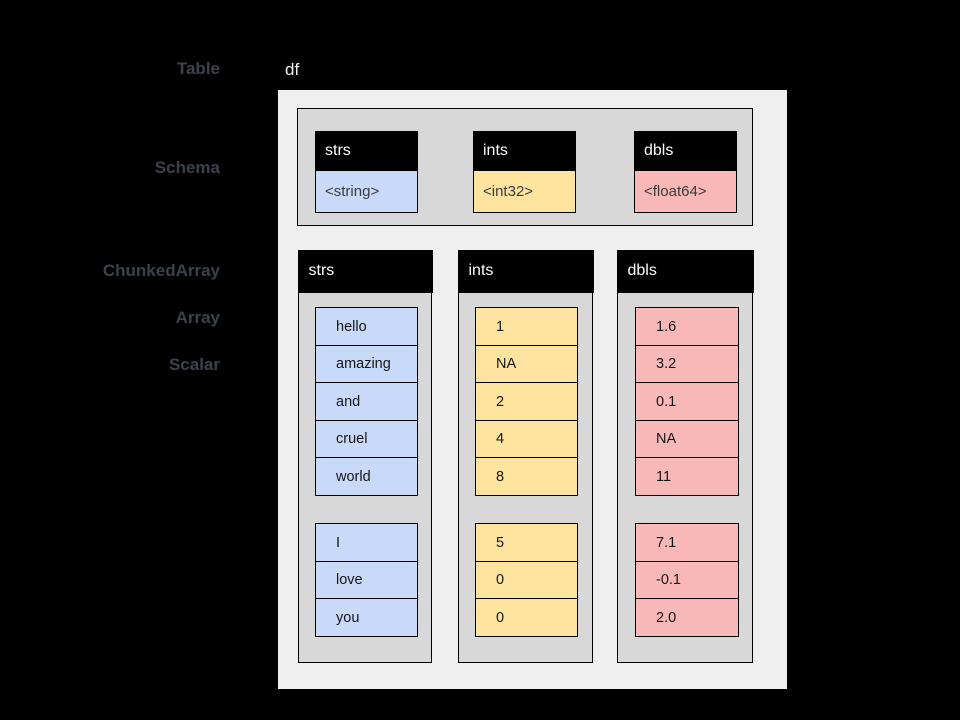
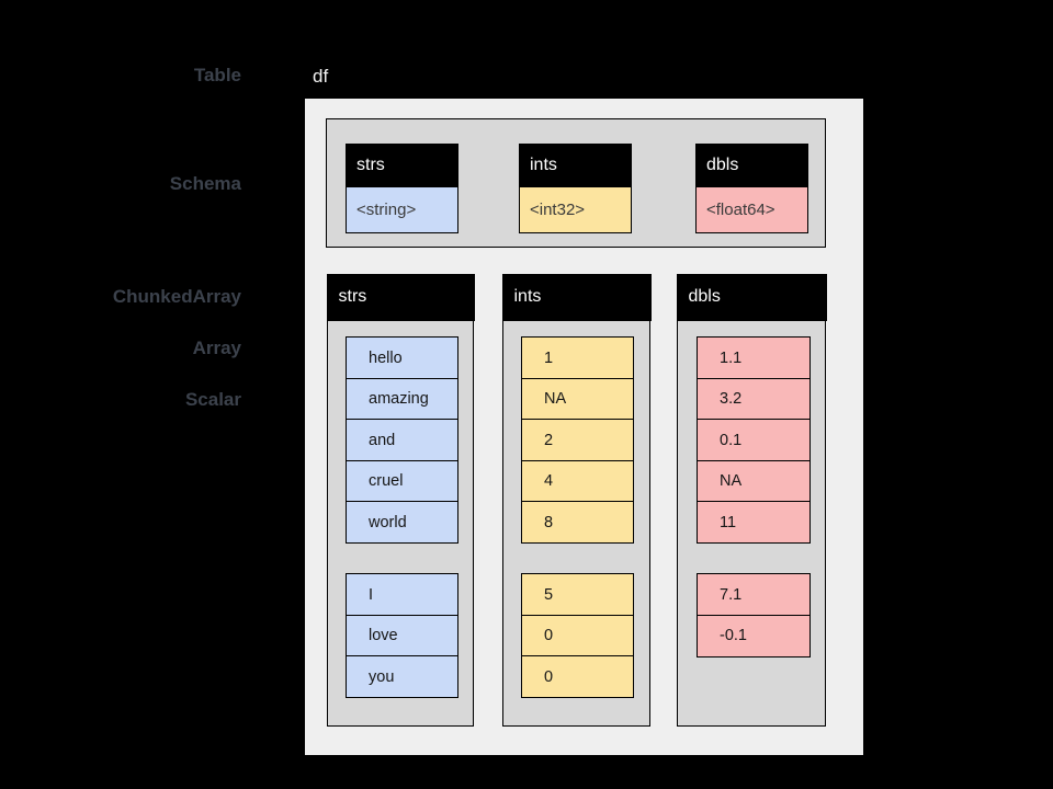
  Table
  Schema
  ChunkedArray
  Array
  Scalar
  df
  strs
  <string>
  ints
  <int32>
  dbls
  <float64>
  strs
  hello
  amazing
  and
  cruel
  world
  I
  love
  you
  ints
  1
  NA
  2
  4
  8
  5
  0
  0
  dbls
- 1.6
+ 1.1
  3.2
  0.1
  NA
  11
  7.1
  -0.1
- 2.0
